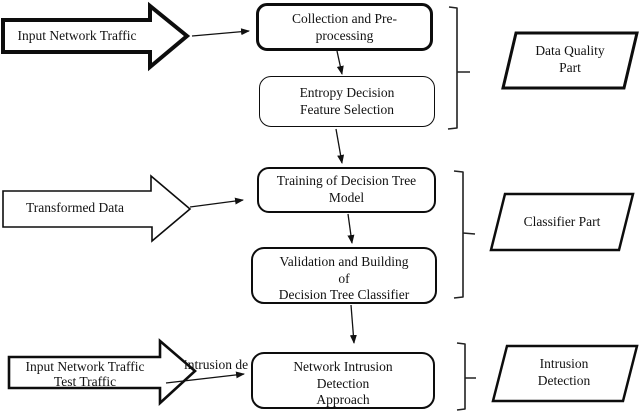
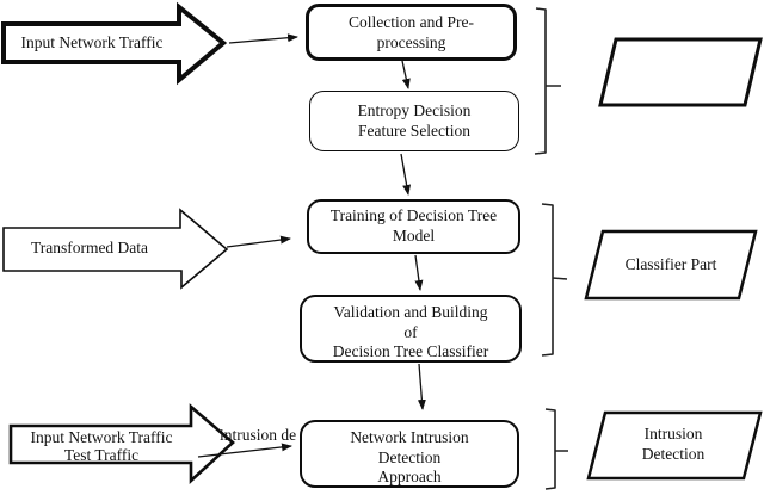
  intrusion de
  Input Network Traffic
  Transformed Data
  Input Network Traffic
  Test Traffic
  Collection and Pre-
  processing
  Entropy Decision
  Feature Selection
  Training of Decision Tree
  Model
  Validation and Building
  of
  Decision Tree Classifier
  Network Intrusion
  Detection
  Approach
- Data Quality
- Part
  Classifier Part
  Intrusion
  Detection
